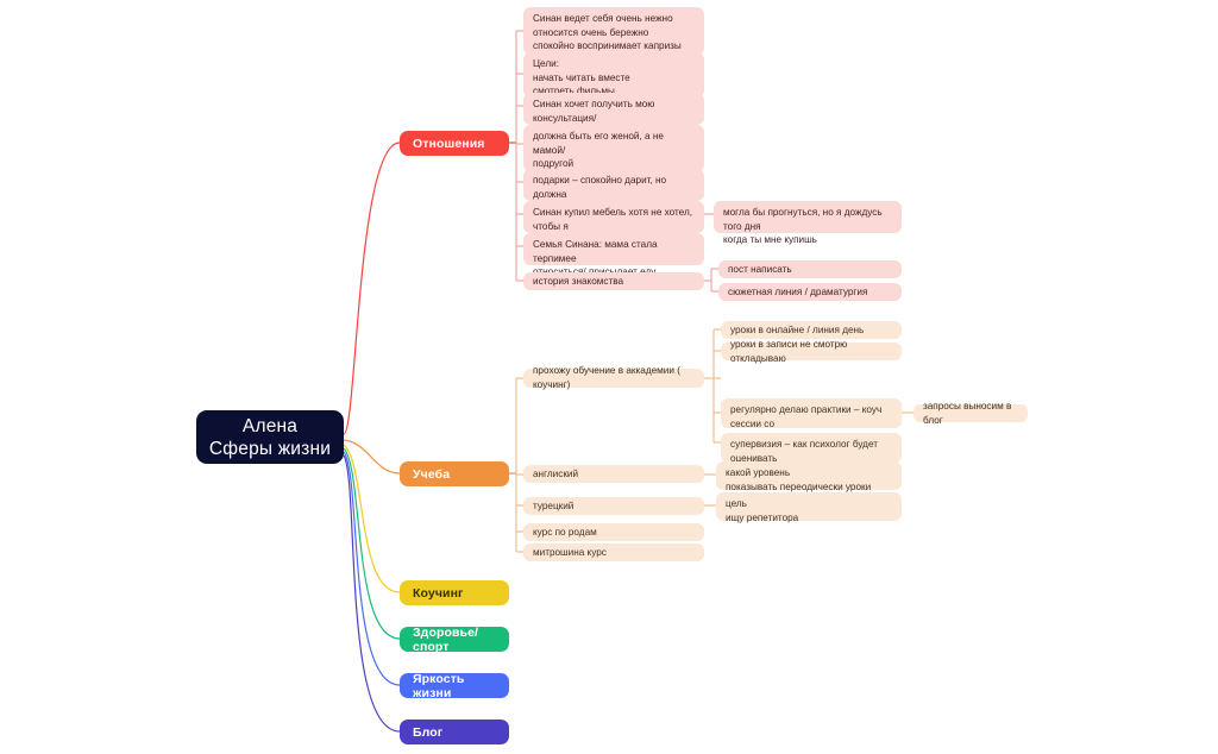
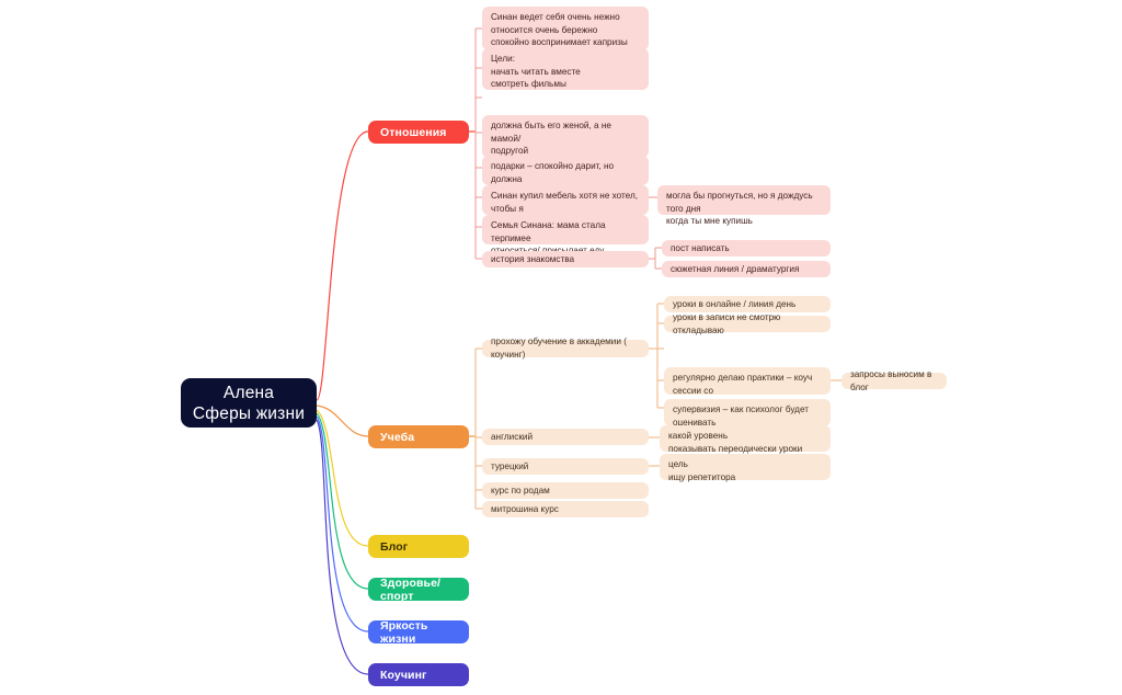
  Алена
  Сферы жизни
  Отношения
  Учеба
- Коучинг
+ Блог
  Здоровье/ спорт
  Яркость жизни
- Блог
+ Коучинг
  Синан ведет себя очень нежно
  относится очень бережно
  спокойно воспринимает капризы
  Цели:
  начать читать вместе
  смотреть фильмы
- Синан хочет получить мою консультация/
  должна быть его женой, а не мамой/
  подругой
  подарки – спокойно дарит, но должна
  Синан купил мебель хотя не хотел, чтобы я
  могла бы прогнуться, но я дождусь того дня
  когда ты мне купишь
  Семья Синана: мама стала терпимее
  история знакомства
  пост написать
  сюжетная линия / драматургия
  прохожу обучение в аккадемии ( коучинг)
  уроки в онлайне / линия день
  уроки в записи не смотрю откладываю
  регулярно делаю практики – коуч сессии со
  запросы выносим в блог
  супервизия – как психолог будет оценивать
  англиский
  какой уровень
  показывать переодически уроки
  турецкий
  цель
  ищу репетитора
  курс по родам
  митрошина курс
